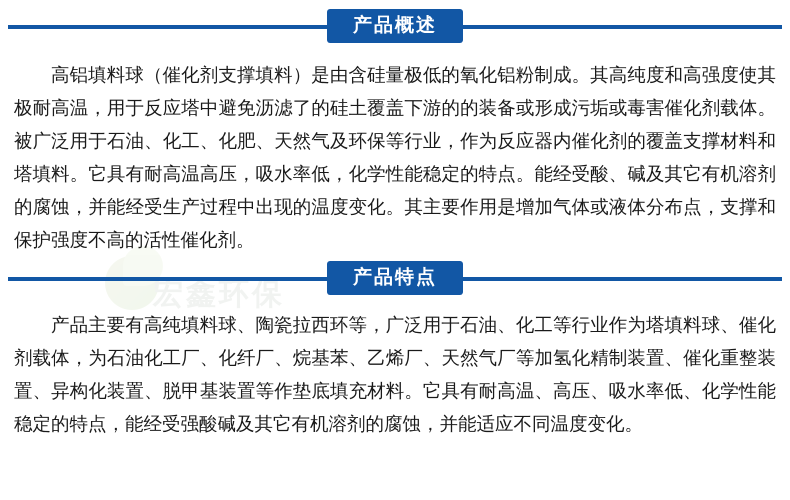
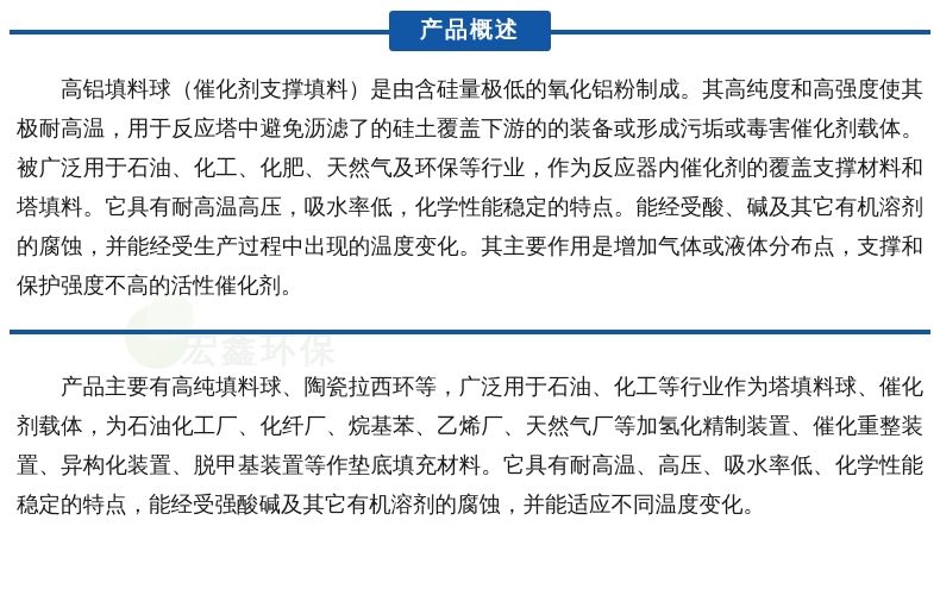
  宏鑫环保
  产品概述
  高铝填料球（催化剂支撑填料）是由含硅量极低的氧化铝粉制成。其高纯度和高强度使其极耐高温，用于反应塔中避免沥滤了的硅土覆盖下游的的装备或形成污垢或毒害催化剂载体。被广泛用于石油、化工、化肥、天然气及环保等行业，作为反应器内催化剂的覆盖支撑材料和塔填料。它具有耐高温高压，吸水率低，化学性能稳定的特点。能经受酸、碱及其它有机溶剂的腐蚀，并能经受生产过程中出现的温度变化。其主要作用是增加气体或液体分布点，支撑和保护强度不高的活性催化剂。
- 产品特点
  产品主要有高纯填料球、陶瓷拉西环等，广泛用于石油、化工等行业作为塔填料球、催化剂载体，为石油化工厂、化纤厂、烷基苯、乙烯厂、天然气厂等加氢化精制装置、催化重整装置、异构化装置、脱甲基装置等作垫底填充材料。它具有耐高温、高压、吸水率低、化学性能稳定的特点，能经受强酸碱及其它有机溶剂的腐蚀，并能适应不同温度变化。
